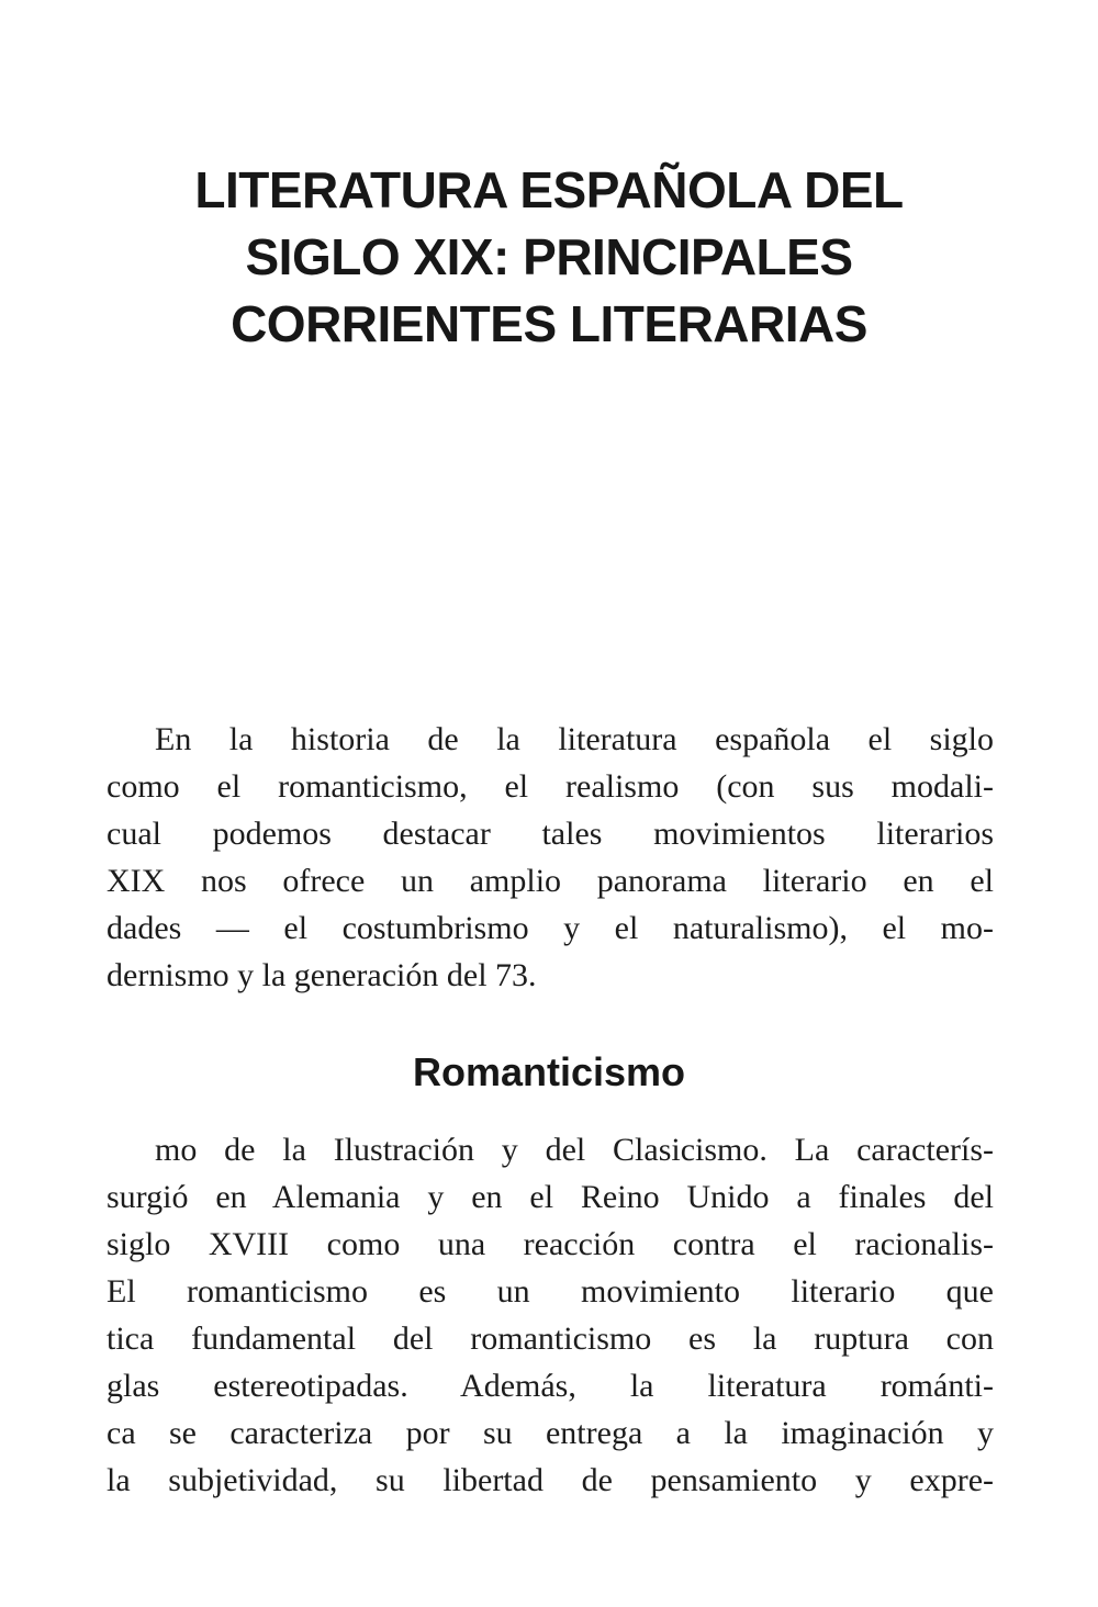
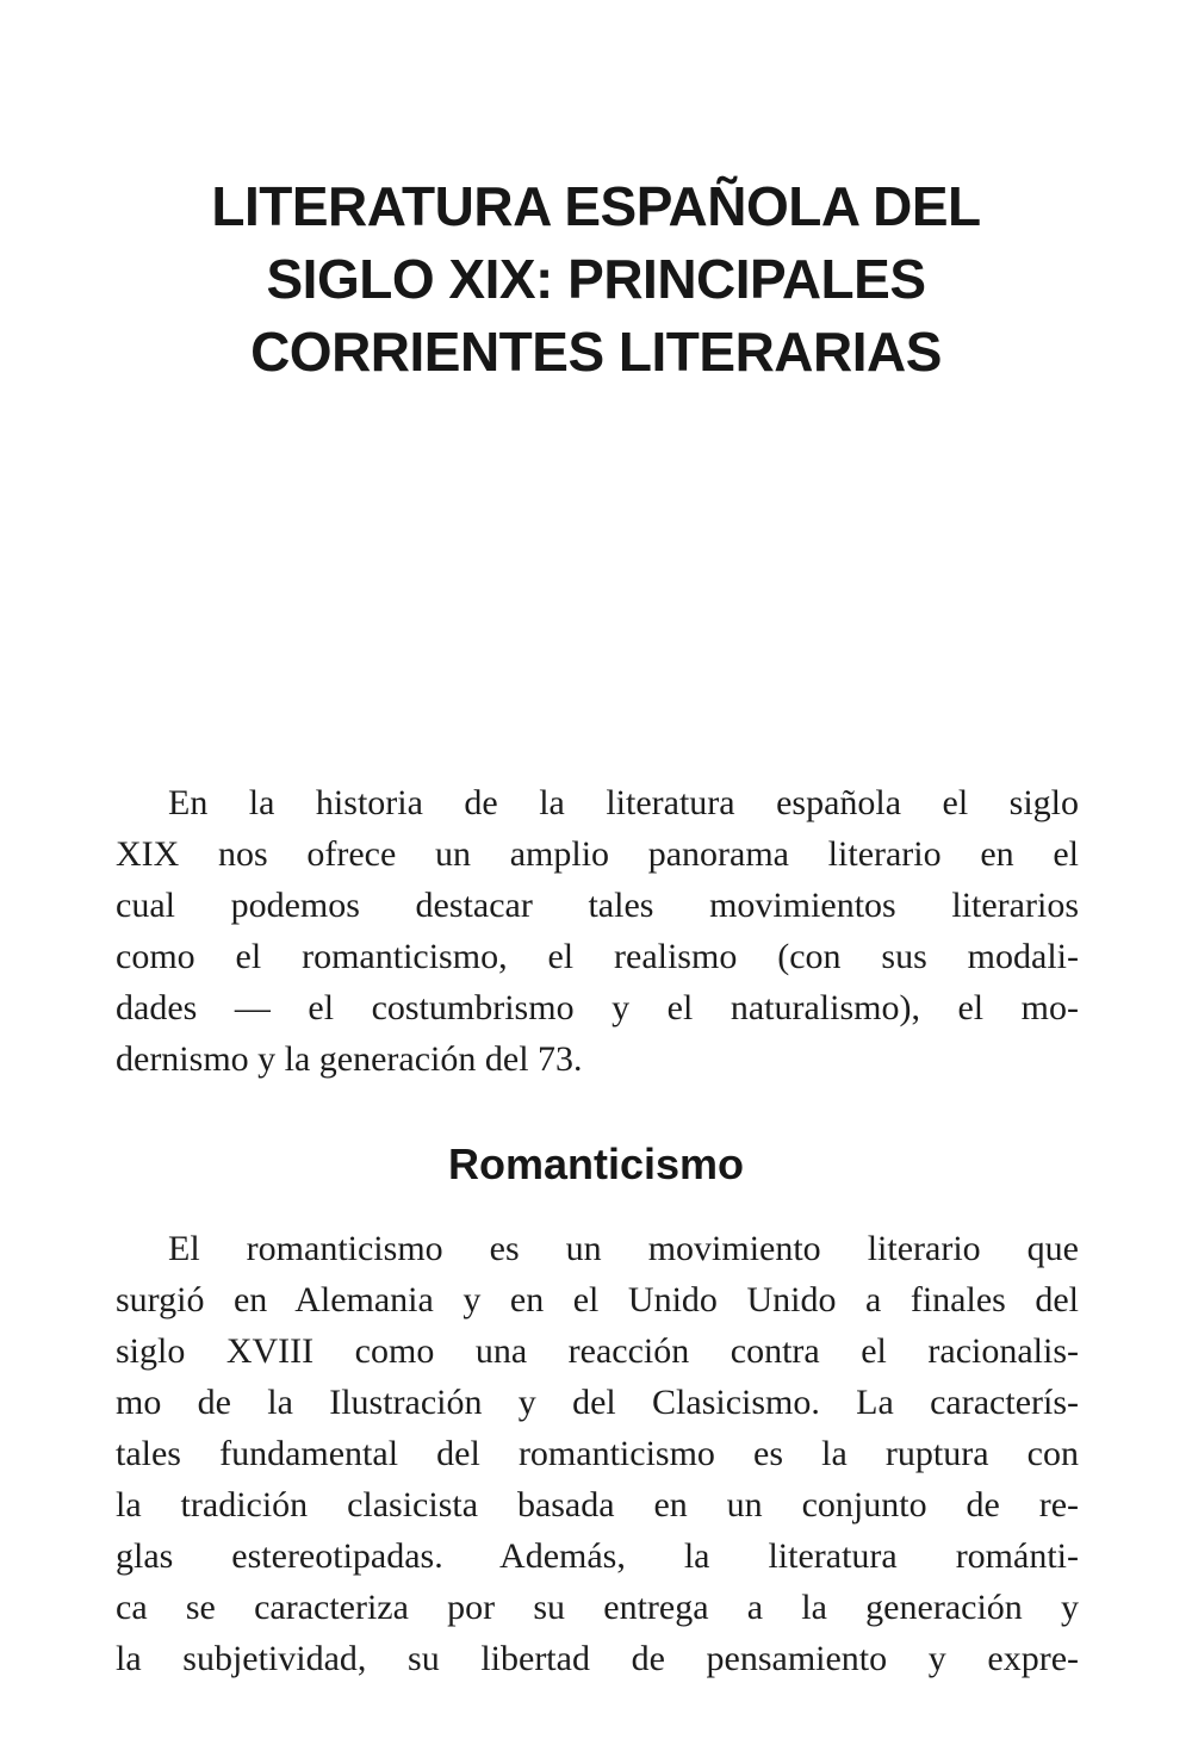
  LITERATURA ESPAÑOLA DEL
  SIGLO XIX: PRINCIPALES
  CORRIENTES LITERARIAS
  En la historia de la literatura española el siglo
- como el romanticismo, el realismo (con sus modali-
+ XIX nos ofrece un amplio panorama literario en el
  cual podemos destacar tales movimientos literarios
- XIX nos ofrece un amplio panorama literario en el
+ como el romanticismo, el realismo (con sus modali-
  dades — el costumbrismo y el naturalismo), el mo-
  dernismo y la generación del 73.
  Romanticismo
- mo de la Ilustración y del Clasicismo. La caracterís-
+ El romanticismo es un movimiento literario que
- surgió en Alemania y en el Reino Unido a finales del
+ surgió en Alemania y en el Unido Unido a finales del
  siglo XVIII como una reacción contra el racionalis-
- El romanticismo es un movimiento literario que
+ mo de la Ilustración y del Clasicismo. La caracterís-
- tica fundamental del romanticismo es la ruptura con
+ tales fundamental del romanticismo es la ruptura con
+ la tradición clasicista basada en un conjunto de re-
  glas estereotipadas. Además, la literatura románti-
- ca se caracteriza por su entrega a la imaginación y
+ ca se caracteriza por su entrega a la generación y
  la subjetividad, su libertad de pensamiento y expre-
